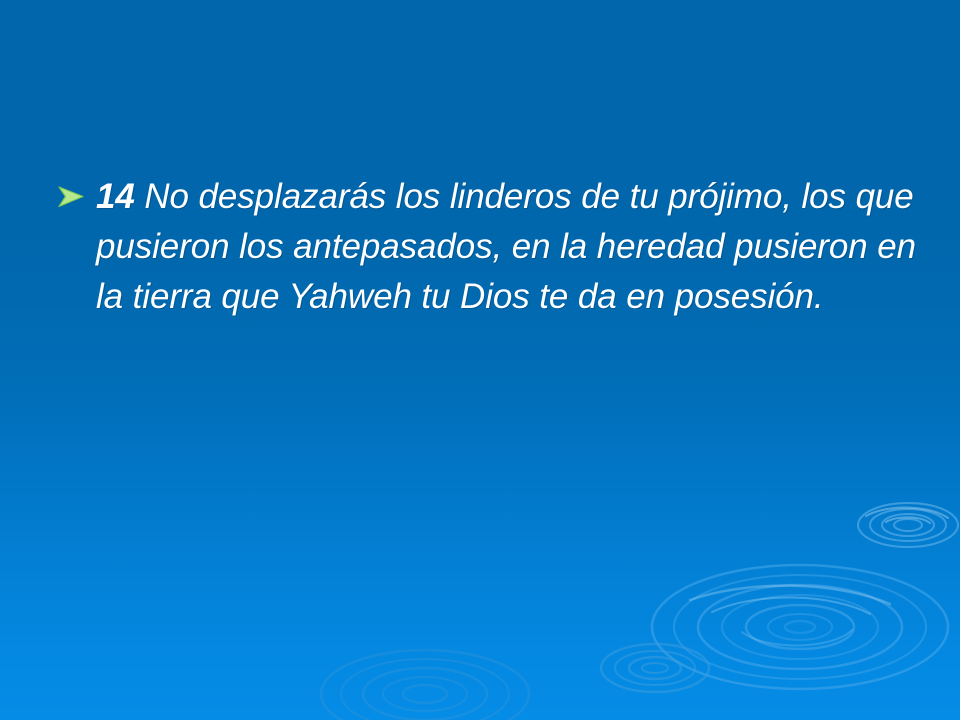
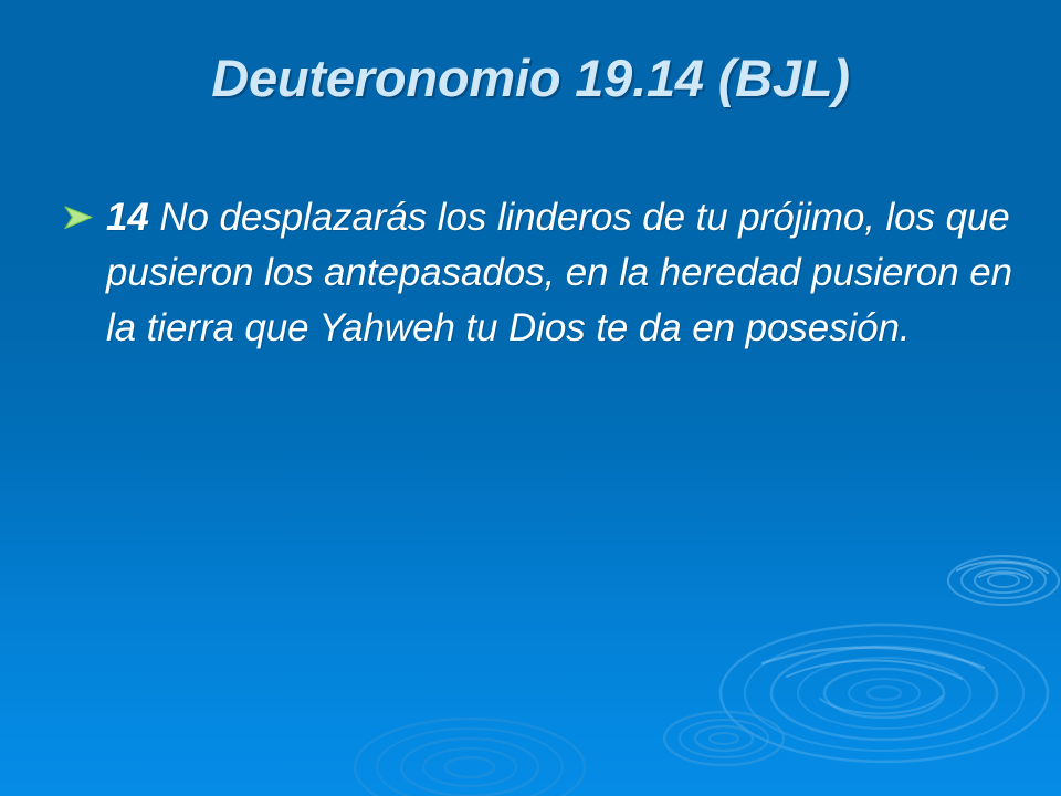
+ Deuteronomio 19.14 (BJL)
  14 No desplazarás los linderos de tu prójimo, los que pusieron los antepasados, en la heredad pusieron en la tierra que Yahweh tu Dios te da en posesión.
